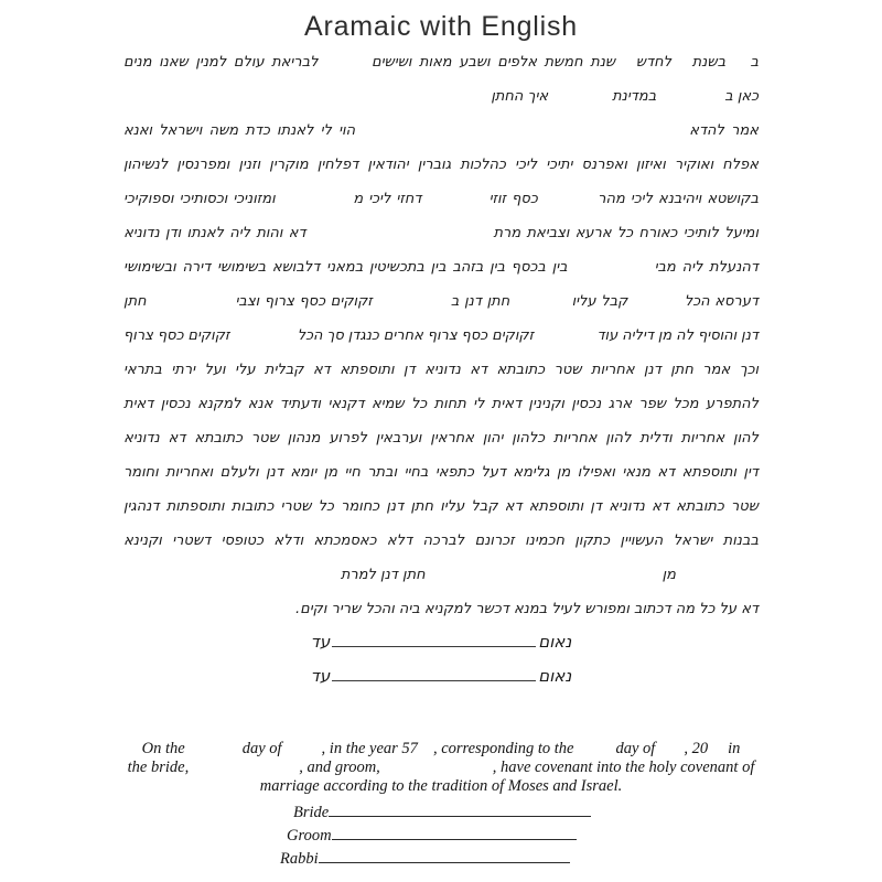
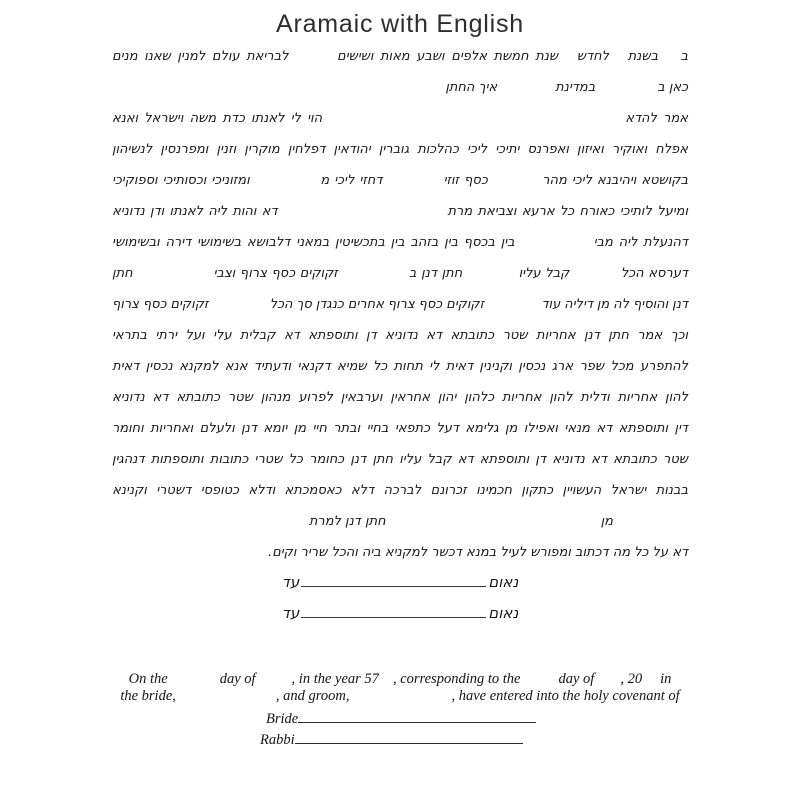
  Aramaic with English
  ב
  בשנת
  לחדש
  שנת
  חמשת
  אלפים
  ושבע
  מאות
  ושישים
  לבריאת
  עולם
  למנין
  שאנו
  מנים
  כאן ב
  במדינת
  איך החתן
  אמר
  להדא
  הוי
  לי
  לאנתו
  כדת
  משה
  וישראל
  ואנא
  אפלח
  ואוקיר
  ואיזון
  ואפרנס
  יתיכי
  ליכי
  כהלכות
  גוברין
  יהודאין
  דפלחין
  מוקרין
  וזנין
  ומפרנסין
  לנשיהון
  בקושטא
  ויהיבנא
  ליכי
  מהר
  כסף
  זוזי
  דחזי
  ליכי
  מ
  ומזוניכי
  וכסותיכי
  וספוקיכי
  ומיעל
  לותיכי
  כאורח
  כל
  ארעא
  וצביאת
  מרת
  דא
  והות
  ליה
  לאנתו
  ודן
  נדוניא
  דהנעלת
  ליה
  מבי
  בין
  בכסף
  בין
  בזהב
  בין
  בתכשיטין
  במאני
  דלבושא
  בשימושי
  דירה
  ובשימושי
  דערסא
  הכל
  קבל
  עליו
  חתן
  דנן
  ב
  זקוקים
  כסף
  צרוף
  וצבי
  חתן
  דנן
  והוסיף
  לה
  מן
  דיליה
  עוד
  זקוקים
  כסף
  צרוף
  אחרים
  כנגדן
  סך
  הכל
  זקוקים
  כסף
  צרוף
  וכך
  אמר
  חתן
  דנן
  אחריות
  שטר
  כתובתא
  דא
  נדוניא
  דן
  ותוספתא
  דא
  קבלית
  עלי
  ועל
  ירתי
  בתראי
  להתפרע
  מכל
  שפר
  ארג
  נכסין
  וקנינין
  דאית
  לי
  תחות
  כל
  שמיא
  דקנאי
  ודעתיד
  אנא
  למקנא
  נכסין
  דאית
  להון
  אחריות
  ודלית
  להון
  אחריות
  כלהון
  יהון
  אחראין
  וערבאין
  לפרוע
  מנהון
  שטר
  כתובתא
  דא
  נדוניא
  דין
  ותוספתא
  דא
  מנאי
  ואפילו
  מן
  גלימא
  דעל
  כתפאי
  בחיי
  ובתר
  חיי
  מן
  יומא
  דנן
  ולעלם
  ואחריות
  וחומר
  שטר
  כתובתא
  דא
  נדוניא
  דן
  ותוספתא
  דא
  קבל
  עליו
  חתן
  דנן
  כחומר
  כל
  שטרי
  כתובות
  ותוספתות
  דנהגין
  בבנות
  ישראל
  העשויין
  כתקון
  חכמינו
  זכרונם
  לברכה
  דלא
  כאסמכתא
  ודלא
  כטופסי
  דשטרי
  וקנינא
  מן
  חתן דנן למרת
  דא על כל מה דכתוב ומפורש לעיל במנא דכשר למקניא ביה והכל שריר וקים.
  נאום
  עד
  נאום
  עד
  On the
  day of
  , in the year 57
  , corresponding to the
  day of
  , 20
  in
  the bride,
  , and groom,
- , have covenant into the holy covenant of
+ , have entered into the holy covenant of
- marriage according to the tradition of Moses and Israel.
  Bride
- Groom
  Rabbi
